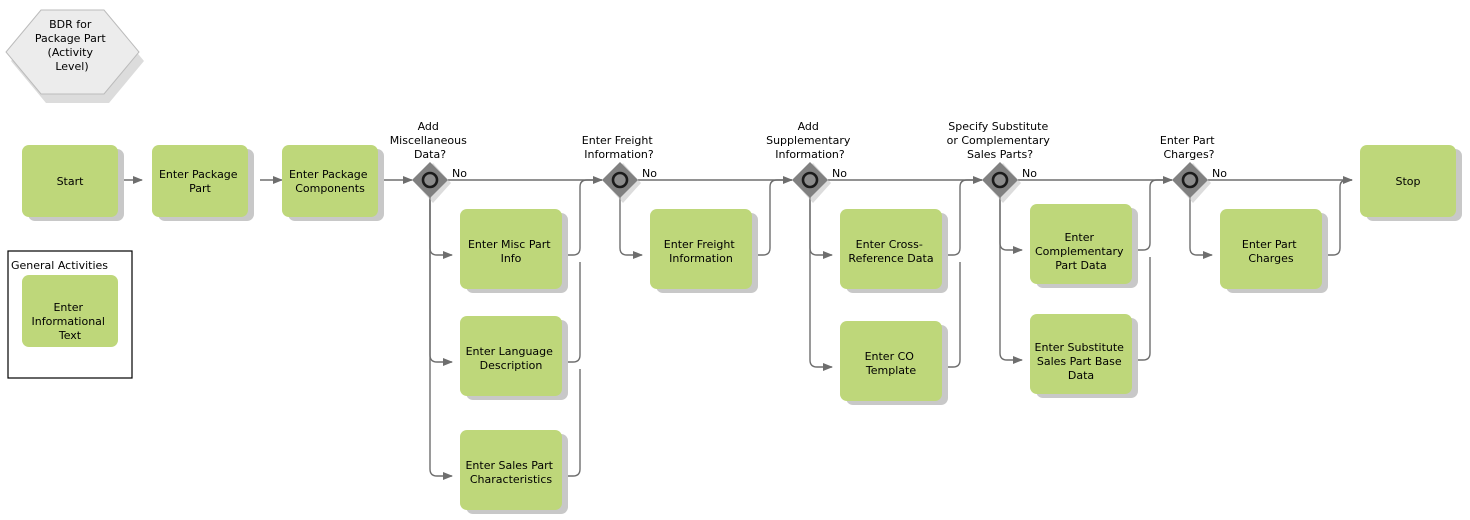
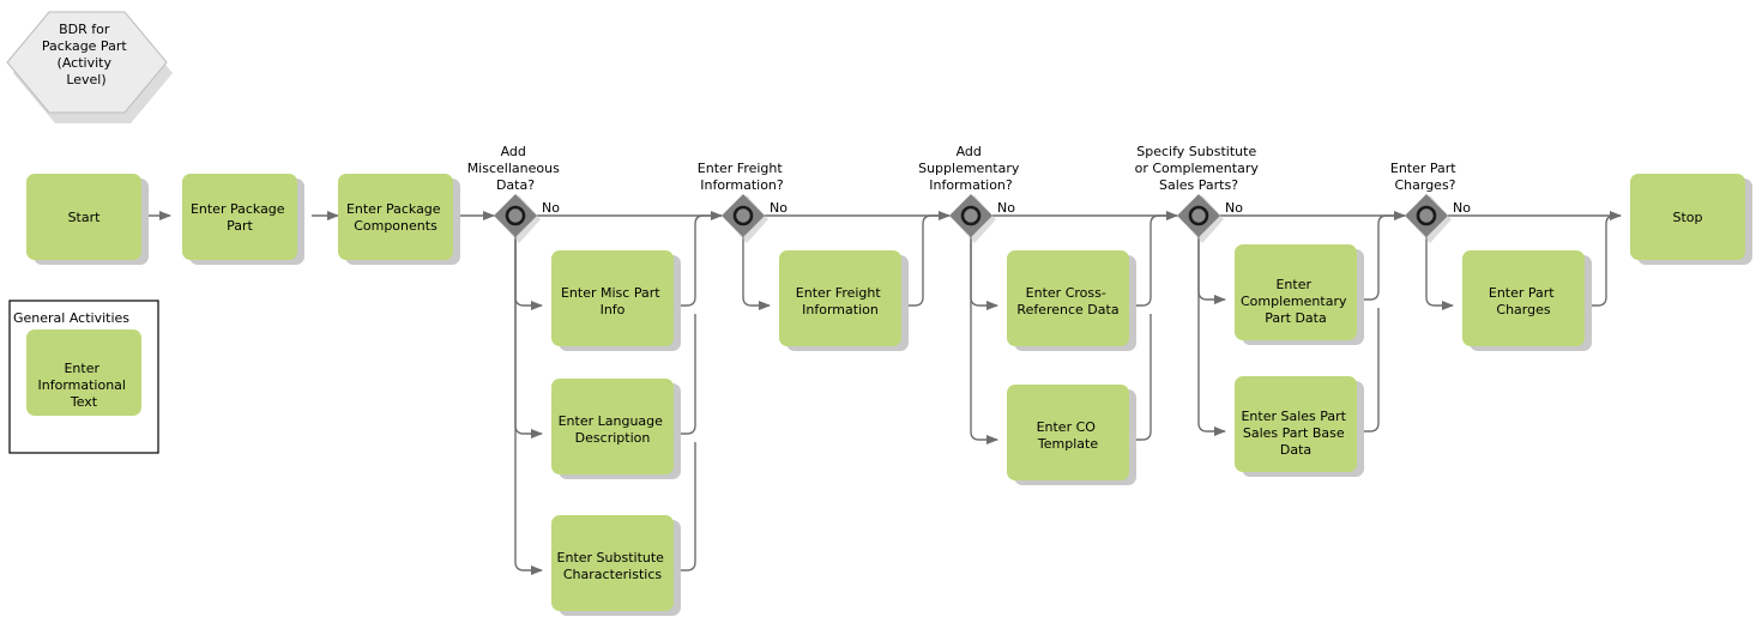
  BDR for Package Part (Activity Level)
  General Activities
  Start
  Enter Package Part
  Enter Package Components
  Stop
  Enter Informational Text
  Enter Misc Part Info
  Enter Language Description
- Enter Sales Part Characteristics
+ Enter Substitute Characteristics
  Enter Freight Information
  Enter Cross- Reference Data
  Enter CO Template
  Enter Complementary Part Data
- Enter Substitute Sales Part Base Data
+ Enter Sales Part Sales Part Base Data
  Enter Part Charges
  Add Miscellaneous Data?
  No
  Enter Freight Information?
  No
  Add Supplementary Information?
  No
  Specify Substitute or Complementary Sales Parts?
  No
  Enter Part Charges?
  No
